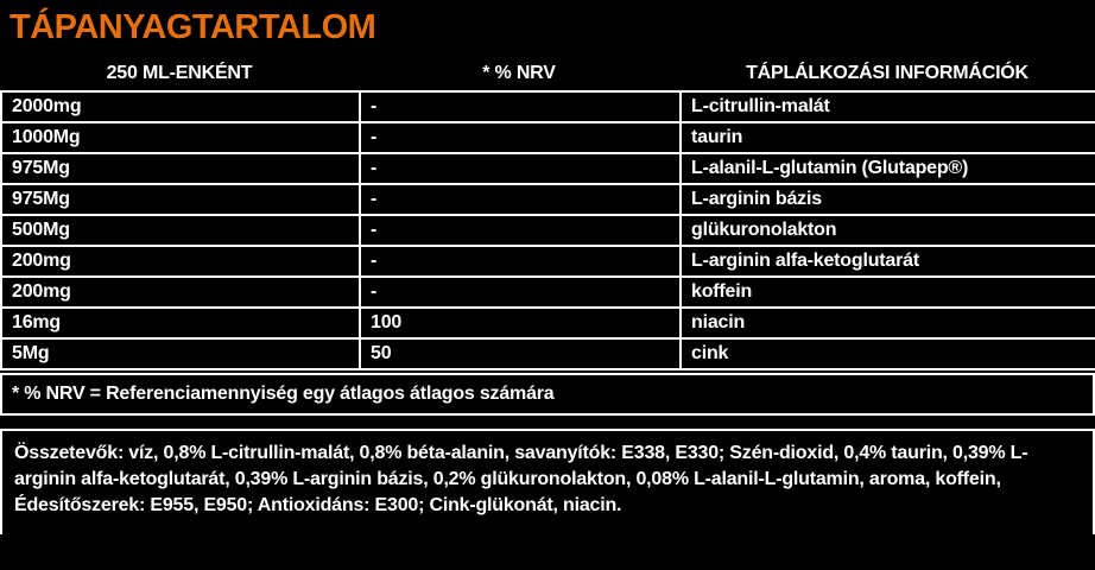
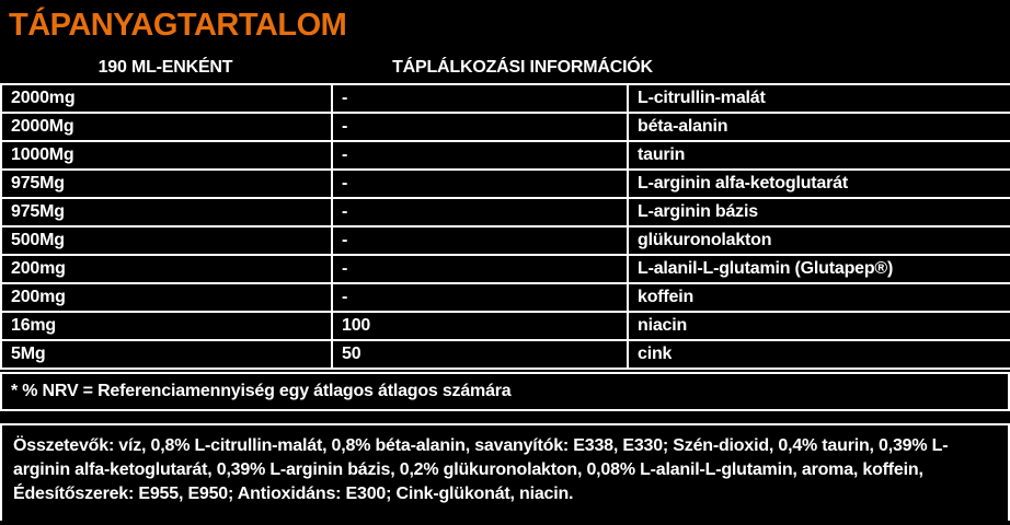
  TÁPANYAGTARTALOM
- 250 ML-ENKÉNT
+ 190 ML-ENKÉNT
- * % NRV
  TÁPLÁLKOZÁSI INFORMÁCIÓK
  2000mg	-	L-citrullin-malát
+ 2000Mg	-	béta-alanin
  1000Mg	-	taurin
- 975Mg	-	L-alanil-L-glutamin (Glutapep®)
+ 975Mg	-	L-arginin alfa-ketoglutarát
  975Mg	-	L-arginin bázis
  500Mg	-	glükuronolakton
- 200mg	-	L-arginin alfa-ketoglutarát
+ 200mg	-	L-alanil-L-glutamin (Glutapep®)
  200mg	-	koffein
  16mg	100	niacin
  5Mg	50	cink
  * % NRV = Referenciamennyiség egy átlagos átlagos számára
  Összetevők: víz, 0,8% L-citrullin-malát, 0,8% béta-alanin, savanyítók: E338, E330; Szén-dioxid, 0,4% taurin, 0,39% L-arginin alfa-ketoglutarát, 0,39% L-arginin bázis, 0,2% glükuronolakton, 0,08% L-alanil-L-glutamin, aroma, koffein, Édesítőszerek: E955, E950; Antioxidáns: E300; Cink-glükonát, niacin.
